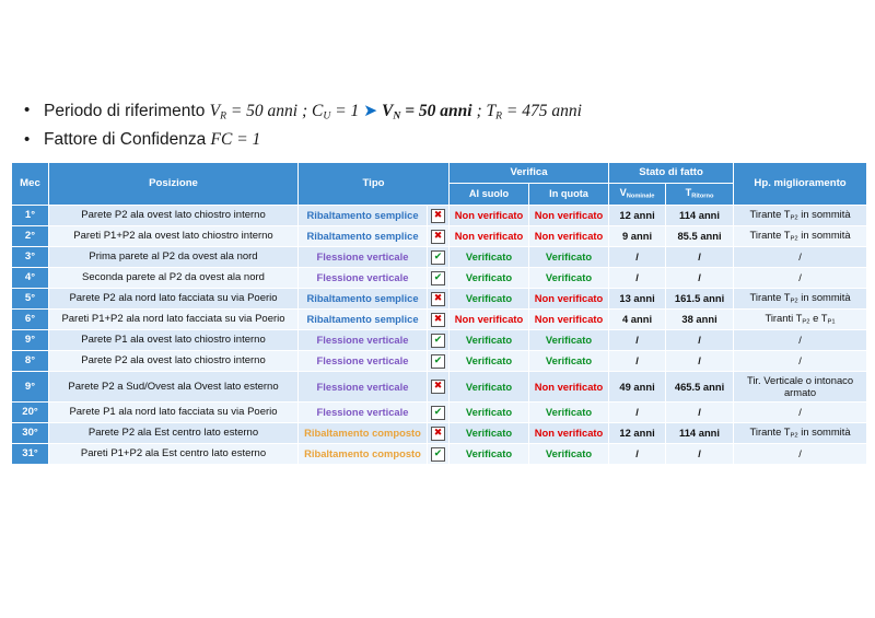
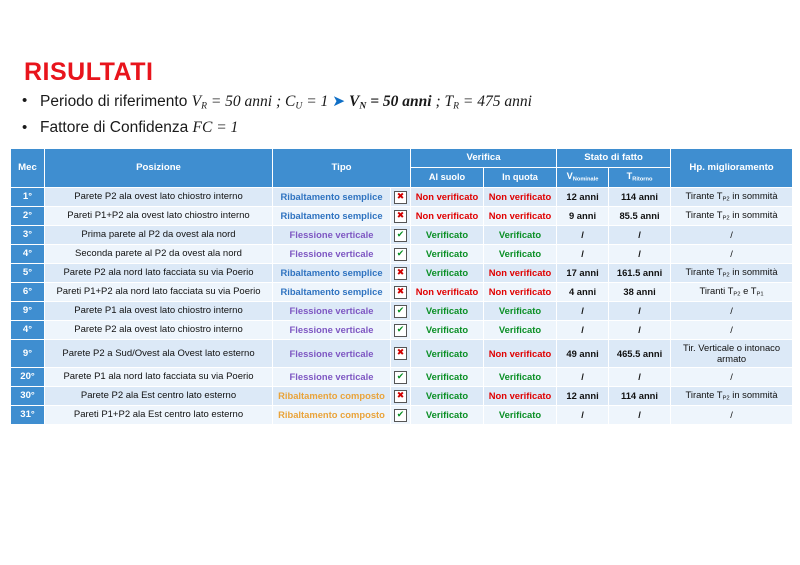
+ RISULTATI
  •
  Periodo di riferimento VR = 50 anni ; CU = 1 ➤ VN = 50 anni ; TR = 475 anni
  •
  Fattore di Confidenza FC = 1
  Mec	Posizione	Tipo	Verifica	Stato di fatto	Hp. miglioramento
  1°	Parete P2 ala ovest lato chiostro interno	Ribaltamento semplice	✖	Non verificato	Non verificato	12 anni	114 anni	Tirante T in sommità
  2°	Pareti P1+P2 ala ovest lato chiostro interno	Ribaltamento semplice	✖	Non verificato	Non verificato	9 anni	85.5 anni	Tirante T in sommità
  3°	Prima parete al P2 da ovest ala nord	Flessione verticale	✔	Verificato	Verificato	/	/	/
  4°	Seconda parete al P2 da ovest ala nord	Flessione verticale	✔	Verificato	Verificato	/	/	/
- 5°	Parete P2 ala nord lato facciata su via Poerio	Ribaltamento semplice	✖	Verificato	Non verificato	13 anni	161.5 anni	Tirante T in sommità
+ 5°	Parete P2 ala nord lato facciata su via Poerio	Ribaltamento semplice	✖	Verificato	Non verificato	17 anni	161.5 anni	Tirante T in sommità
  6°	Pareti P1+P2 ala nord lato facciata su via Poerio	Ribaltamento semplice	✖	Non verificato	Non verificato	4 anni	38 anni	Tiranti T e T
  9°	Parete P1 ala ovest lato chiostro interno	Flessione verticale	✔	Verificato	Verificato	/	/	/
- 8°	Parete P2 ala ovest lato chiostro interno	Flessione verticale	✔	Verificato	Verificato	/	/	/
+ 4°	Parete P2 ala ovest lato chiostro interno	Flessione verticale	✔	Verificato	Verificato	/	/	/
  9°	Parete P2 a Sud/Ovest ala Ovest lato esterno	Flessione verticale	✖	Verificato	Non verificato	49 anni	465.5 anni	Tir. Verticale o intonaco armato
  20°	Parete P1 ala nord lato facciata su via Poerio	Flessione verticale	✔	Verificato	Verificato	/	/	/
  30°	Parete P2 ala Est centro lato esterno	Ribaltamento composto	✖	Verificato	Non verificato	12 anni	114 anni	Tirante T in sommità
  31°	Pareti P1+P2 ala Est centro lato esterno	Ribaltamento composto	✔	Verificato	Verificato	/	/	/
